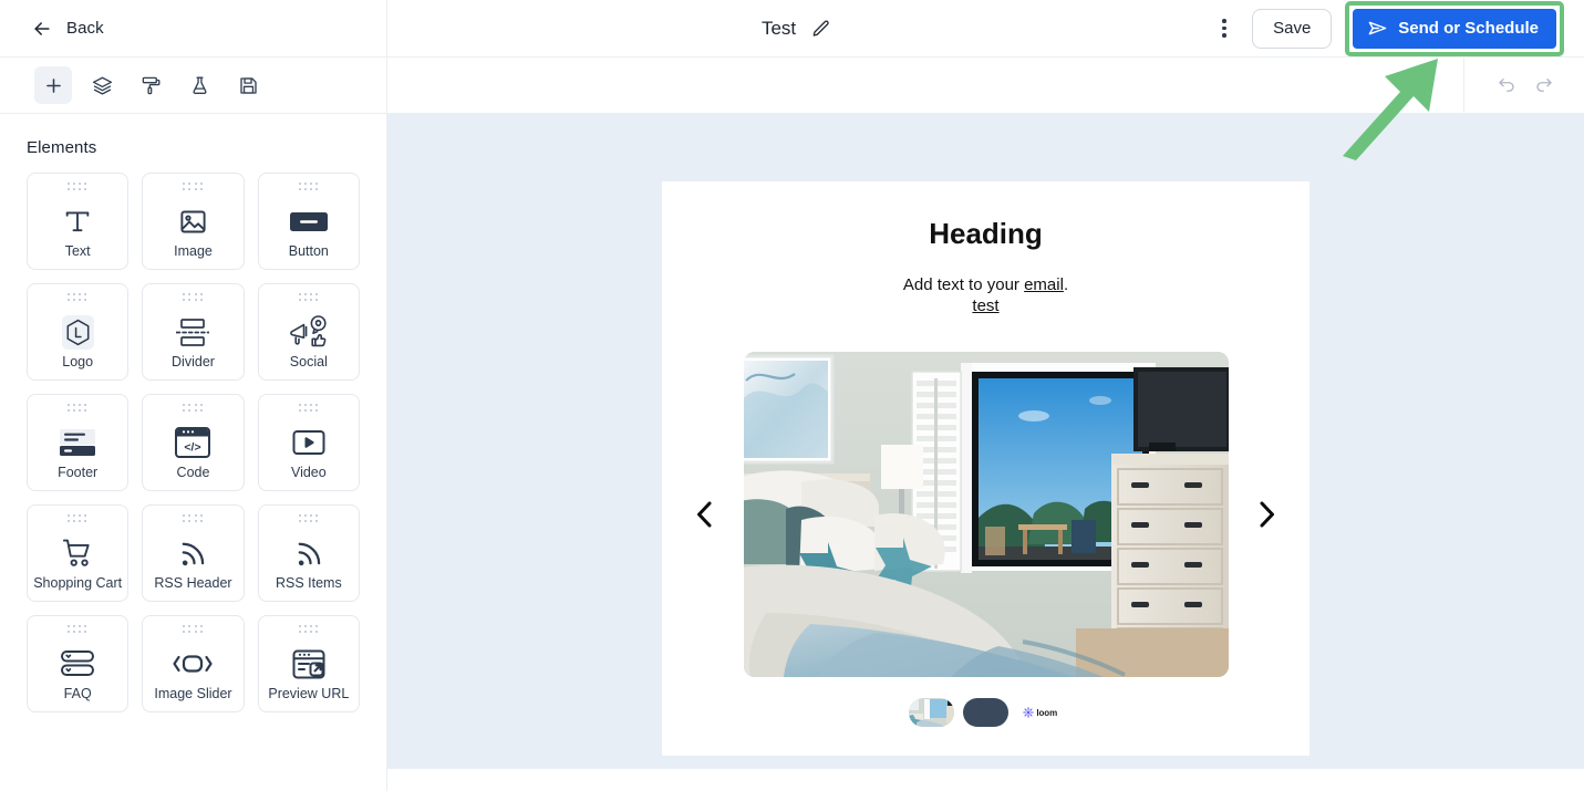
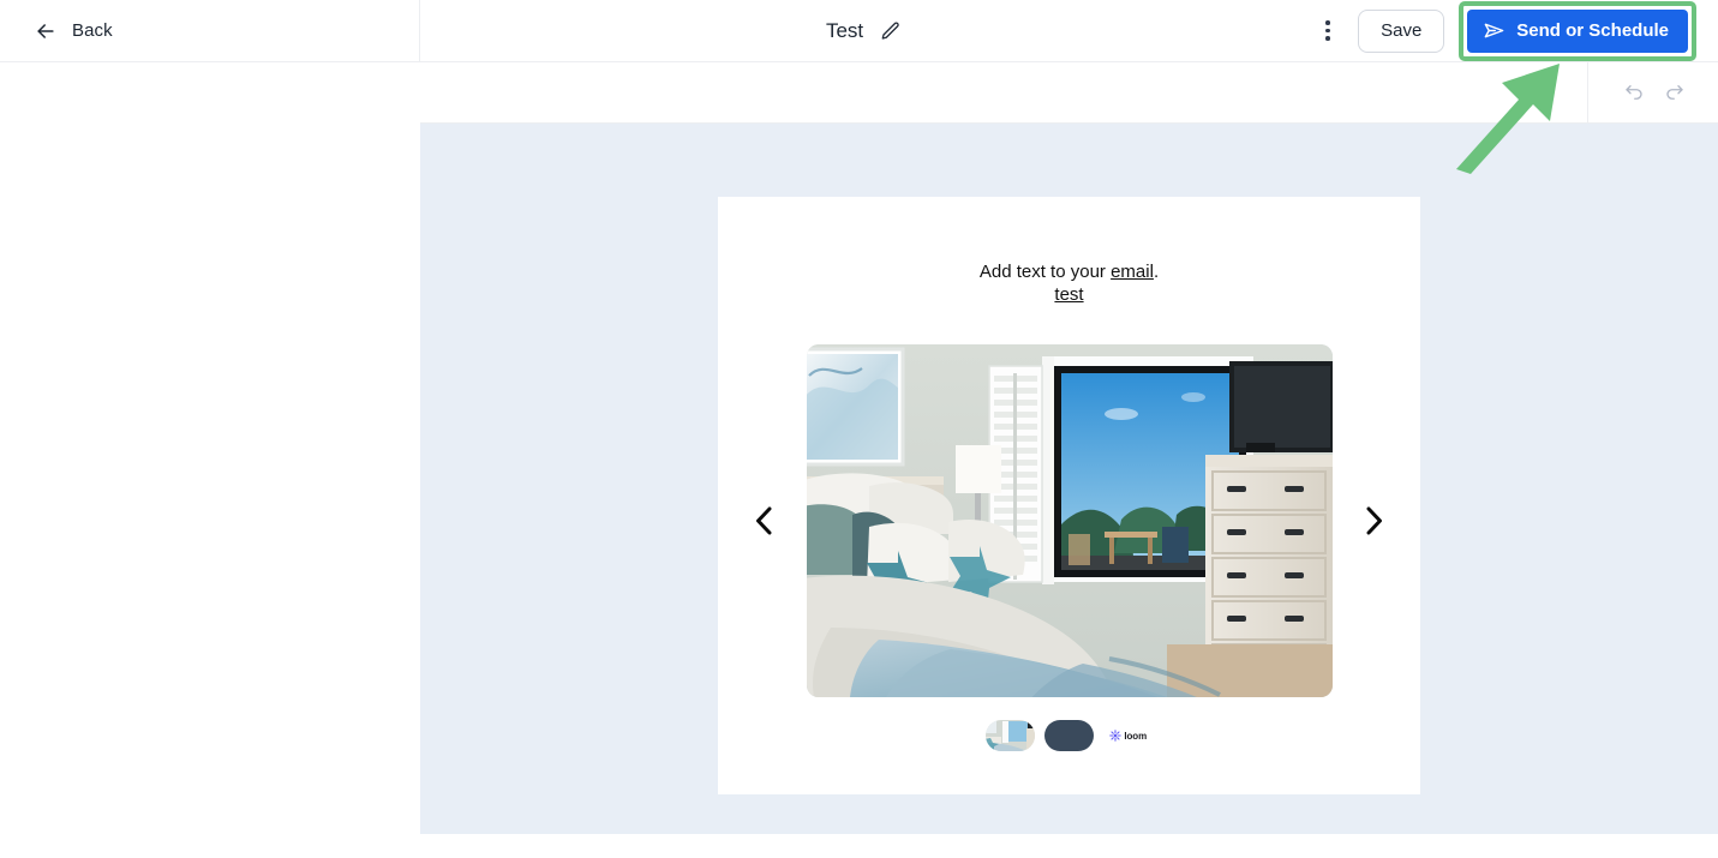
  Back
  Test
  Save
  Send or Schedule
- Elements
- Text
- Image
- Button
- Logo
- Divider
- Social
- Footer
- </>
- Code
- Video
- Shopping Cart
- RSS Header
- RSS Items
- FAQ
- Image Slider
- Preview URL
- Heading
  Add text to your email.
  test
  loom
